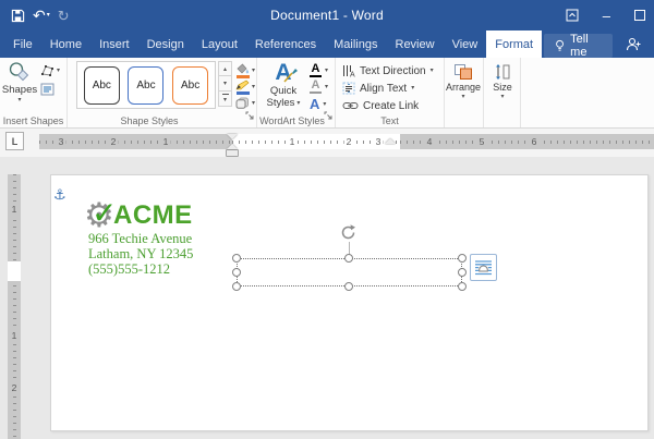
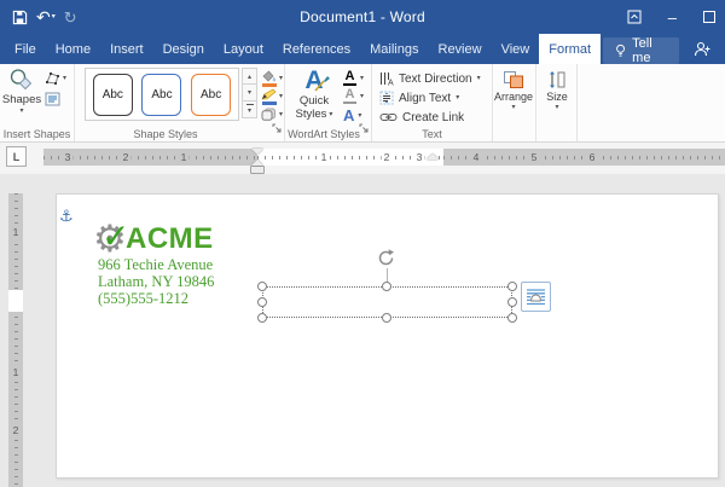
  Document1 - Word
  ↶
  ↻
  –
  File
  Home
  Insert
  Design
  Layout
  References
  Mailings
  Review
  View
  Format
  Tell me
  Shapes
  Insert Shapes
  Abc
  Abc
  Abc
  Shape Styles
  A
  Quick
  Styles
  A
  A
  A
  WordArt Styles
  Text Direction
  Align Text
  Create Link
  Text
  Arrange
  Size
  L
  3
  2
  1
  1
  2
  3
  4
  5
  6
  1
  1
  2
  ⚓
  ⚙
  ✓
  ACME
  966 Techie Avenue
- Latham, NY 12345
+ Latham, NY 19846
  (555)555-1212
